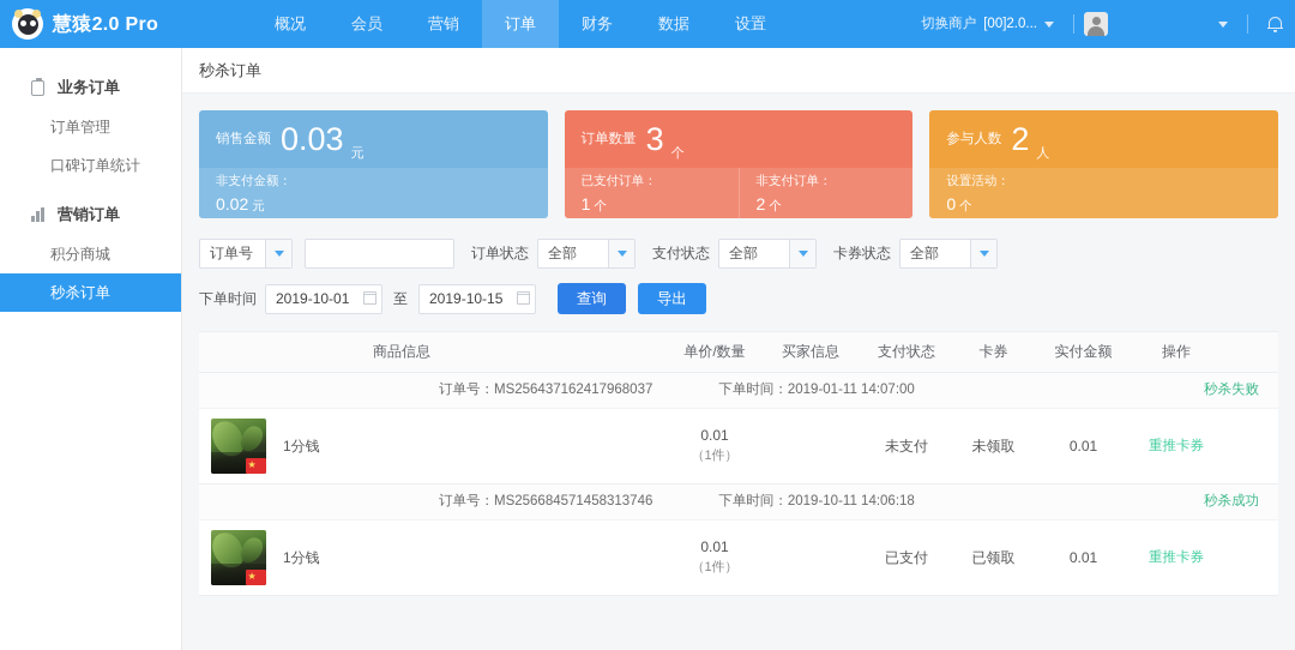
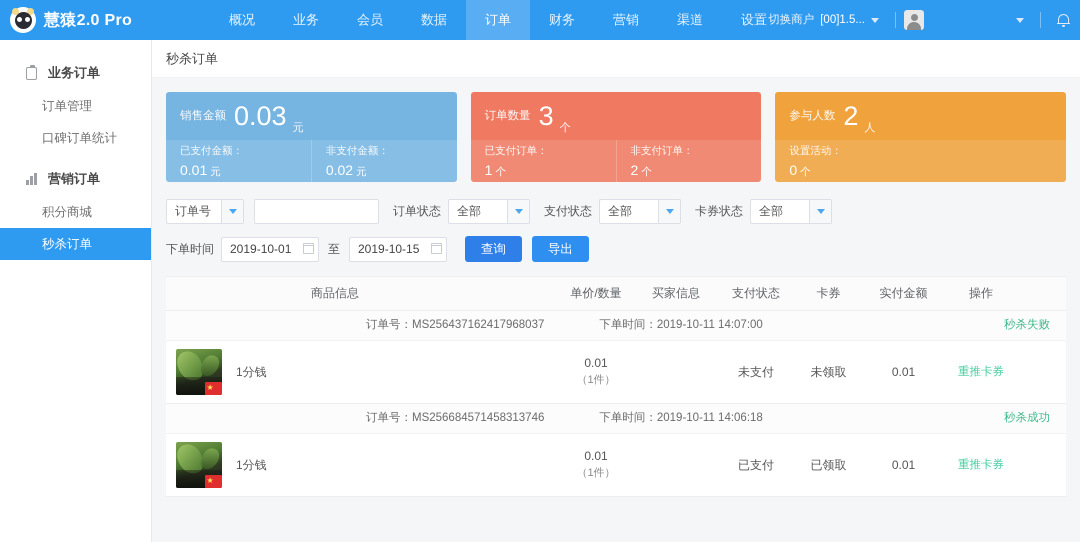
  慧猿2.0 Pro
  概况
+ 业务
  会员
- 营销
+ 数据
  订单
  财务
- 数据
+ 营销
+ 渠道
  设置
  切换商户
- [00]2.0...
+ [00]1.5...
  业务订单
  订单管理
  口碑订单统计
  营销订单
  积分商城
  秒杀订单
  秒杀订单
  销售金额
  0.03
  元
+ 已支付金额：
+ 0.01 元
  非支付金额：
  0.02 元
  订单数量
  3
  个
  已支付订单：
  1 个
  非支付订单：
  2 个
  参与人数
  2
  人
  设置活动：
  0 个
  订单号
  订单状态
  全部
  支付状态
  全部
  卡券状态
  全部
  下单时间
  2019-10-01
  至
  2019-10-15
  查询
  导出
  商品信息
  单价/数量
  买家信息
  支付状态
  卡券
  实付金额
  操作
  订单号：MS256437162417968037
- 下单时间：2019-01-11 14:07:00
+ 下单时间：2019-10-11 14:07:00
  秒杀失败
  1分钱
  0.01
  （1件）
  未支付
  未领取
  0.01
  重推卡券
  订单号：MS256684571458313746
  下单时间：2019-10-11 14:06:18
  秒杀成功
  1分钱
  0.01
  （1件）
  已支付
  已领取
  0.01
  重推卡券
